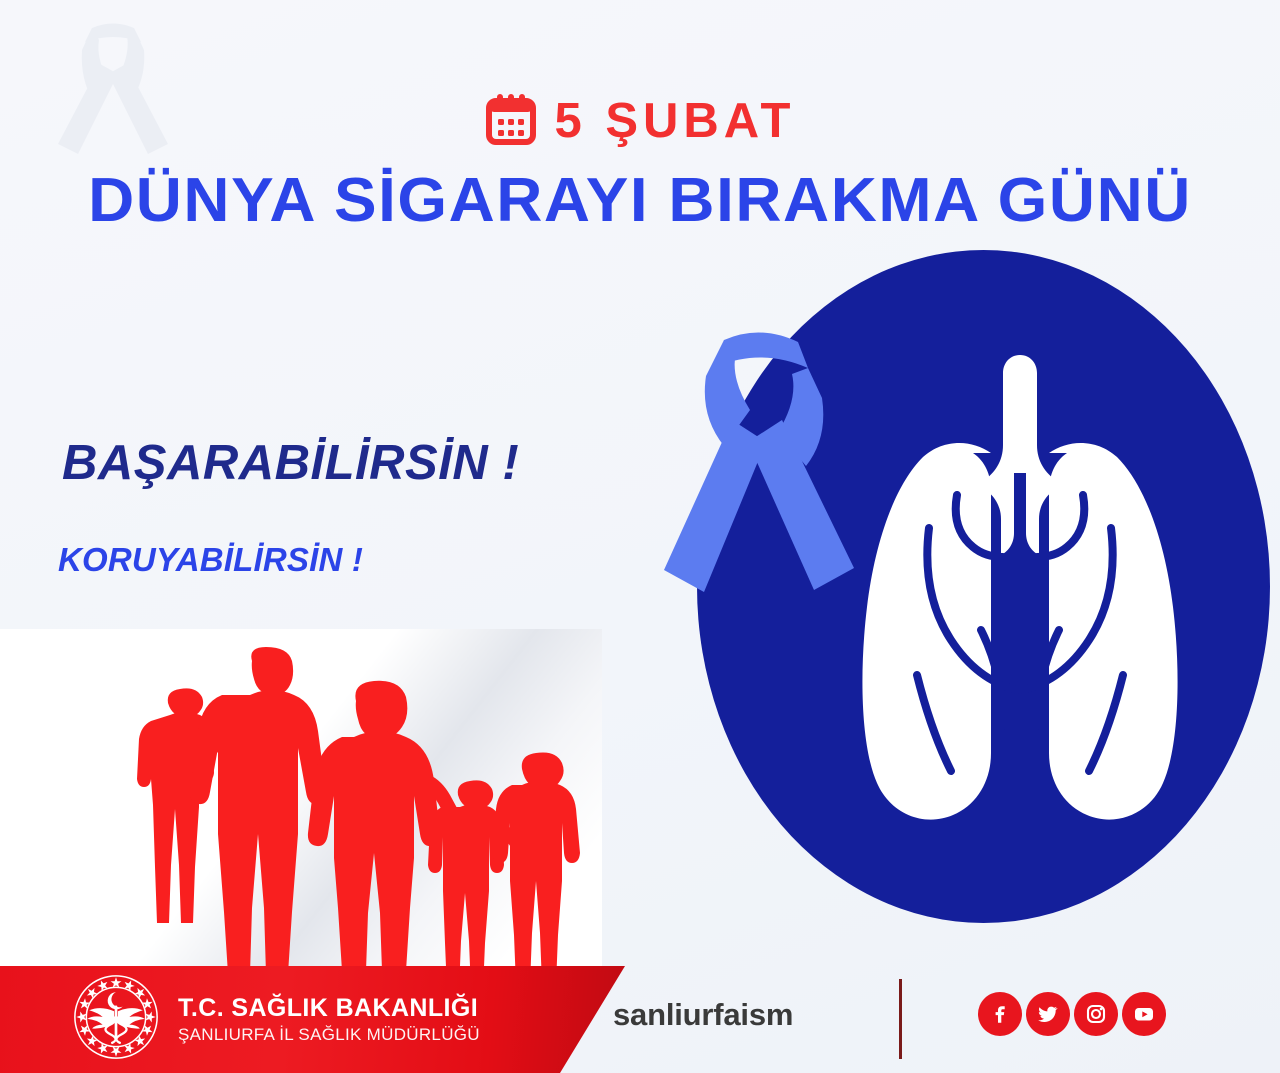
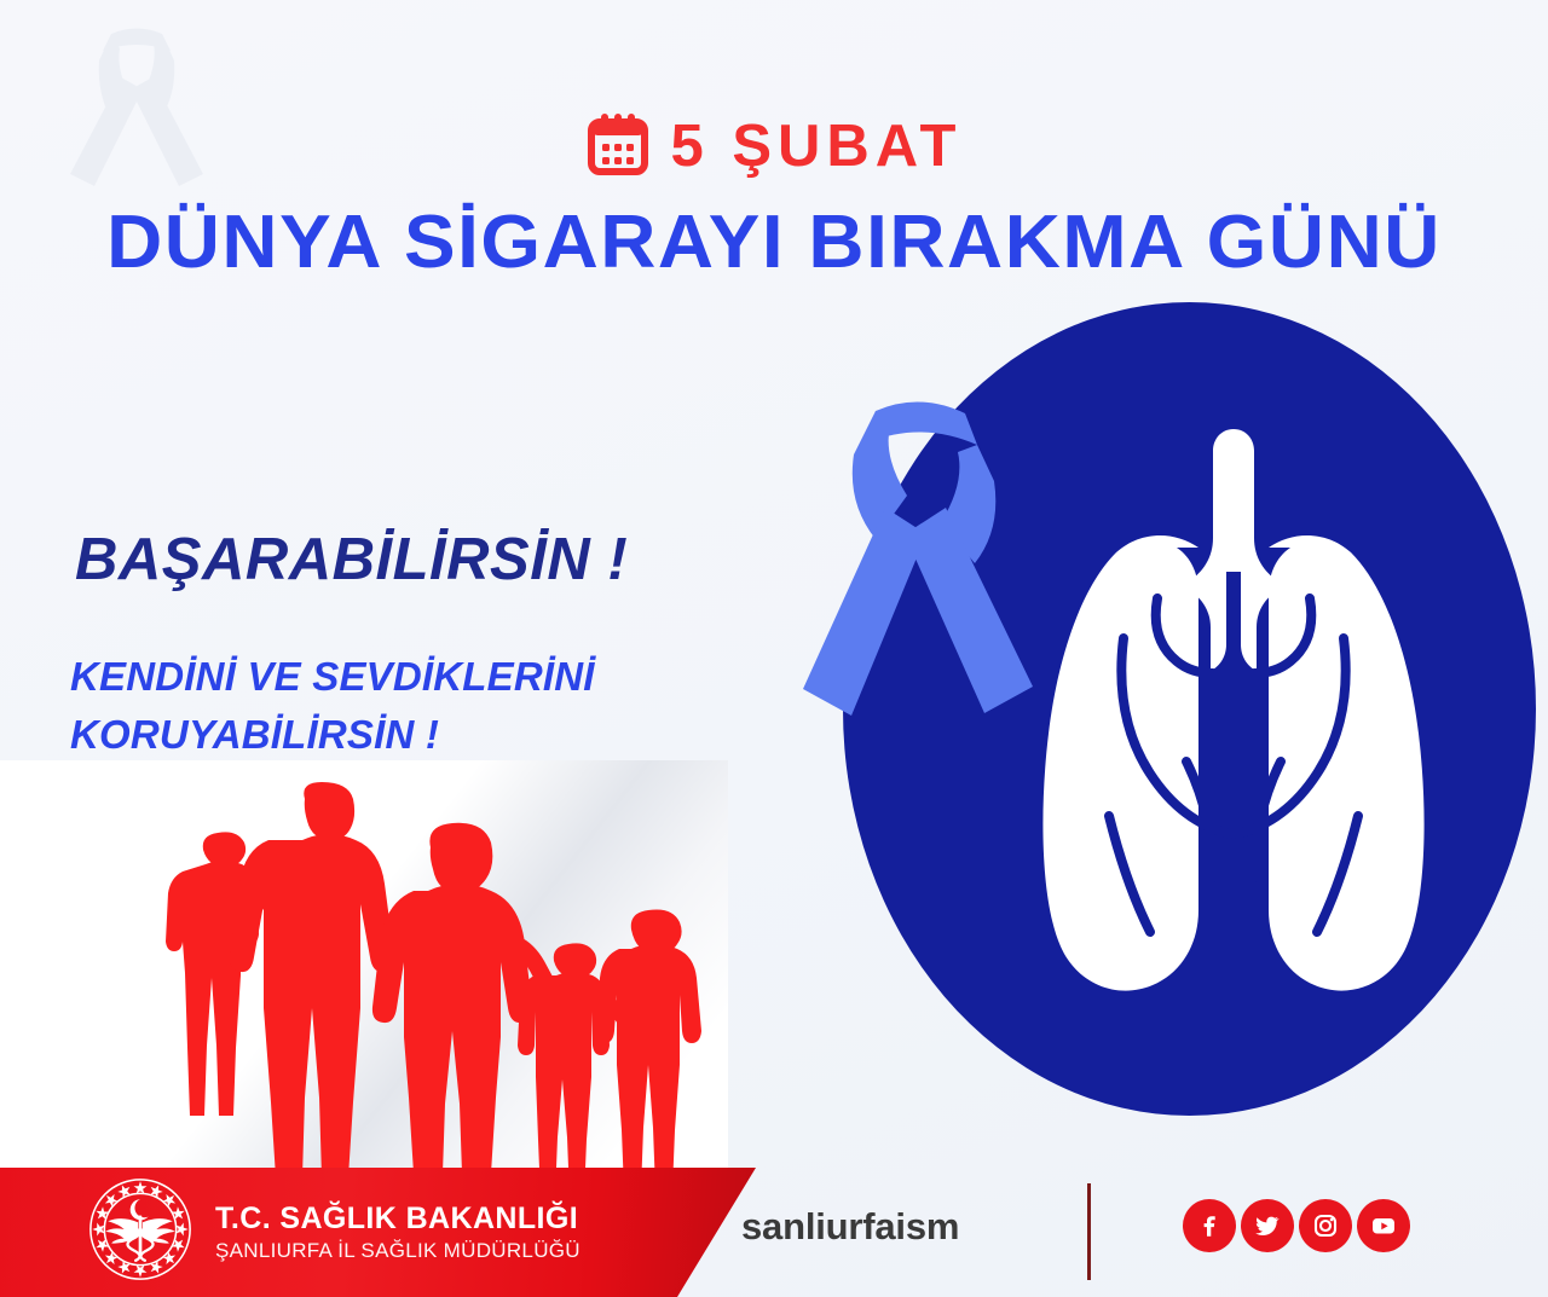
  5 ŞUBAT
  DÜNYA SİGARAYI BIRAKMA GÜNÜ
  BAŞARABİLİRSİN !
+ KENDİNİ VE SEVDİKLERİNİ
  KORUYABİLİRSİN !
  T.C. SAĞLIK BAKANLIĞI
  ŞANLIURFA İL SAĞLIK MÜDÜRLÜĞÜ
  sanliurfaism
